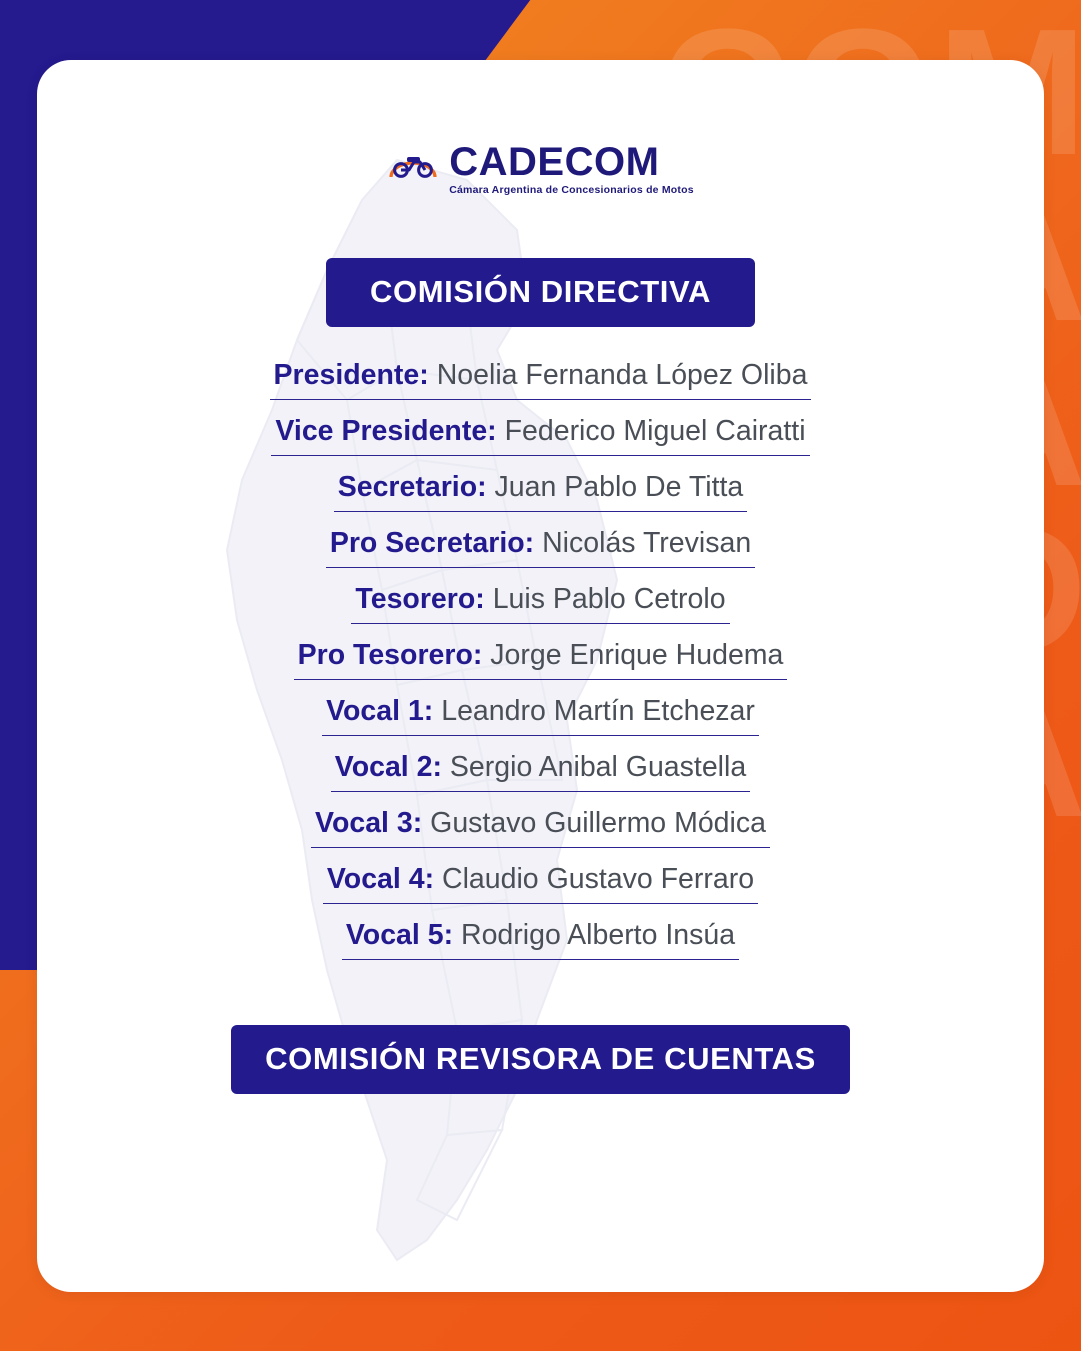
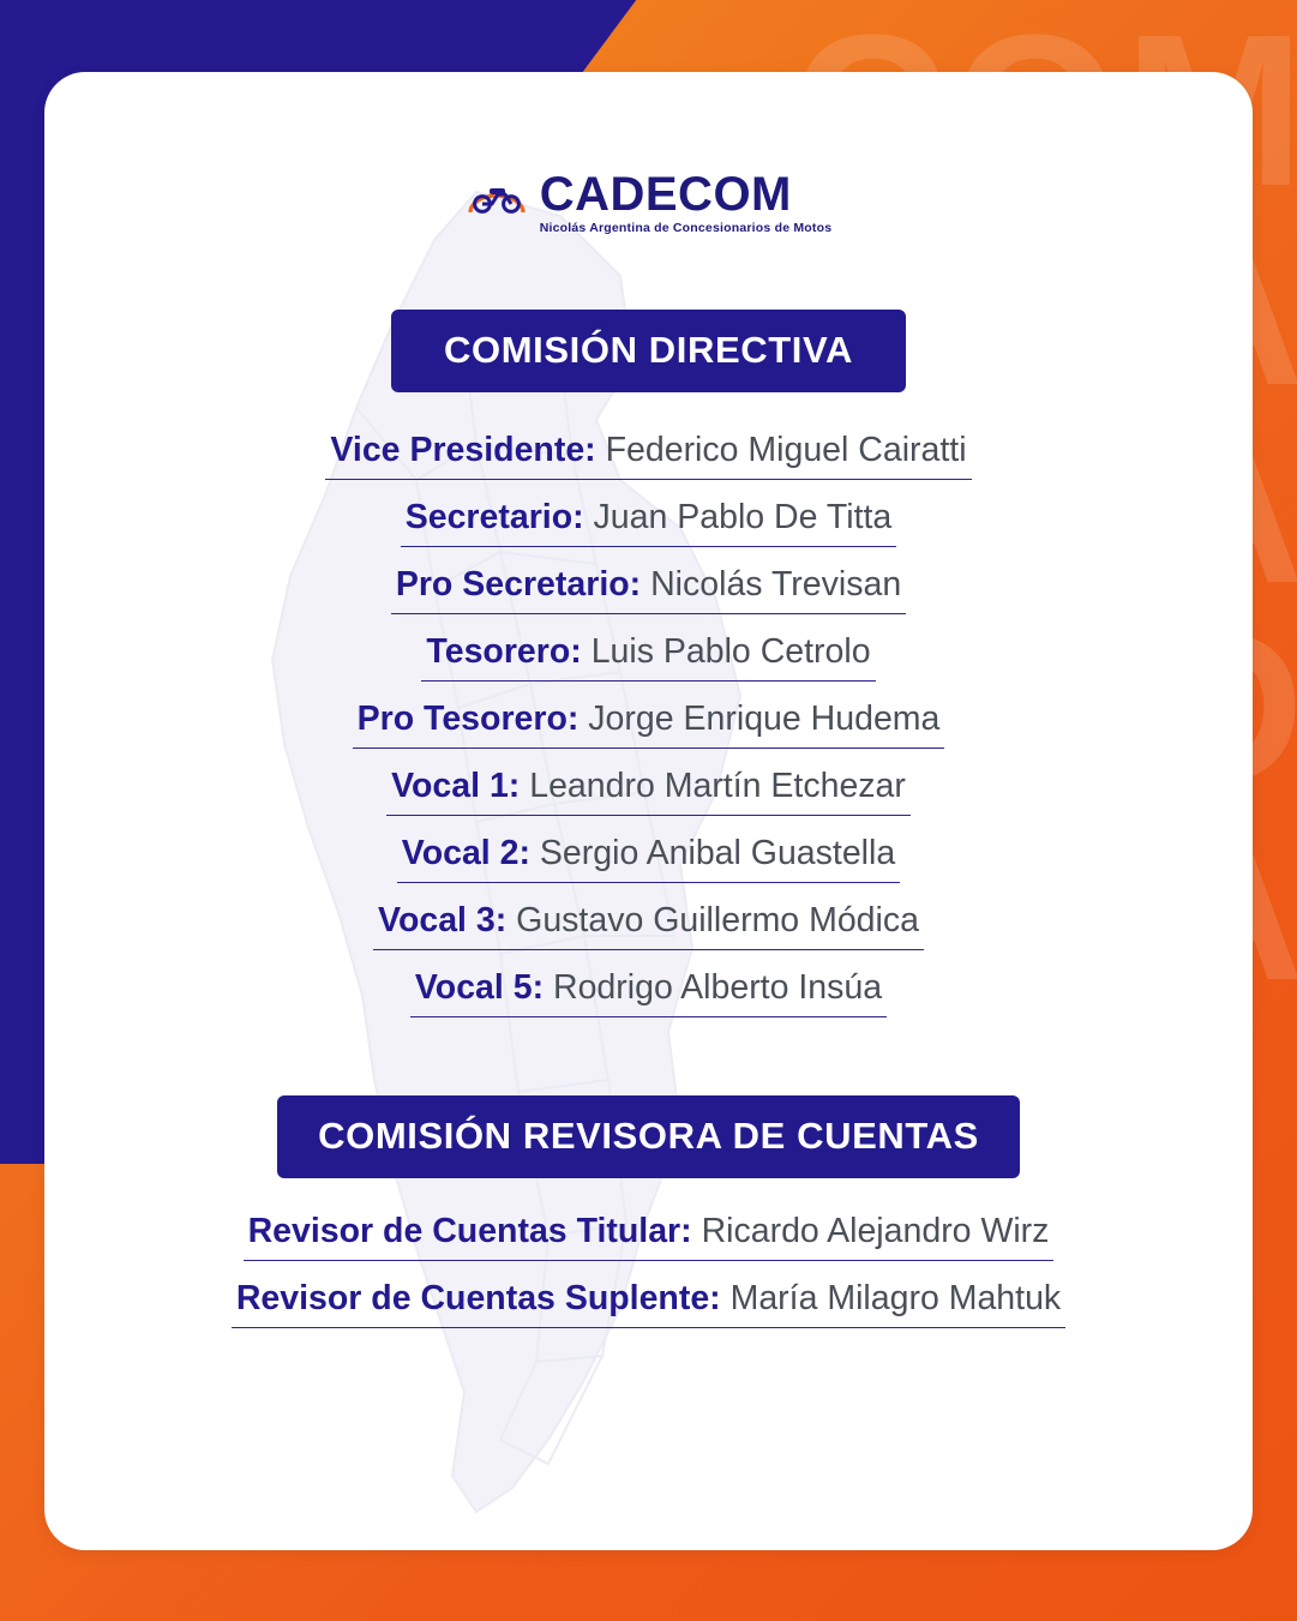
  CADECOM
- Cámara Argentina de Concesionarios de Motos
+ Nicolás Argentina de Concesionarios de Motos
  COMISIÓN DIRECTIVA
- Presidente: Noelia Fernanda López Oliba
  Vice Presidente: Federico Miguel Cairatti
  Secretario: Juan Pablo De Titta
  Pro Secretario: Nicolás Trevisan
  Tesorero: Luis Pablo Cetrolo
  Pro Tesorero: Jorge Enrique Hudema
  Vocal 1: Leandro Martín Etchezar
  Vocal 2: Sergio Anibal Guastella
  Vocal 3: Gustavo Guillermo Módica
- Vocal 4: Claudio Gustavo Ferraro
  Vocal 5: Rodrigo Alberto Insúa
  COMISIÓN REVISORA DE CUENTAS
+ Revisor de Cuentas Titular: Ricardo Alejandro Wirz
+ Revisor de Cuentas Suplente: María Milagro Mahtuk
